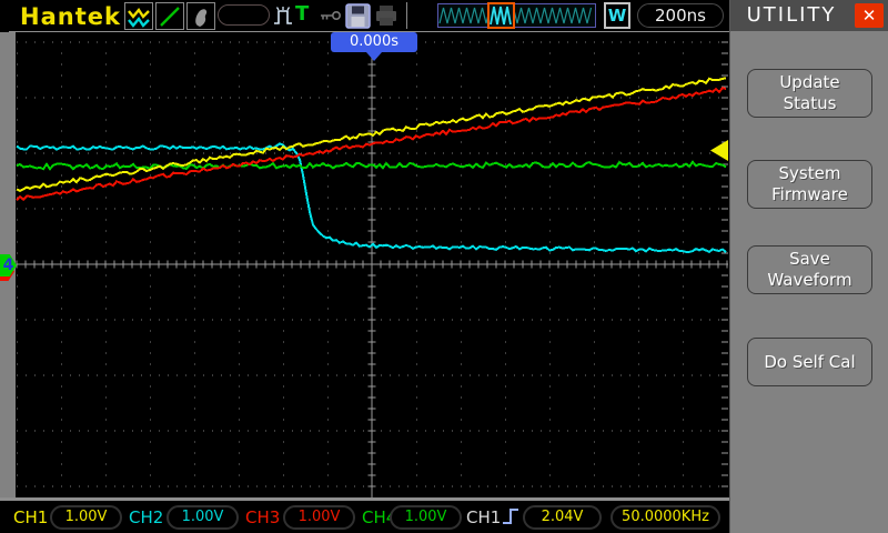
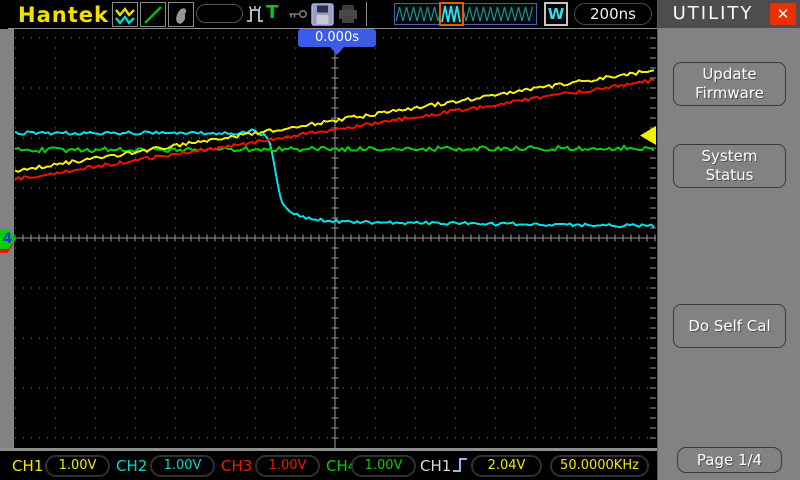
  0.000s
  4
  Hantek
  T
  W
  200ns
  UTILITY
  ✕
  Update
- Status
+ Firmware
  System
- Firmware
+ Status
- Save
- Waveform
  Do Self Cal
+ Page 1/4
  CH1
  1.00V
  CH2
  1.00V
  CH3
  1.00V
  1.00V
  CH1
  2.04V
  50.0000KHz
